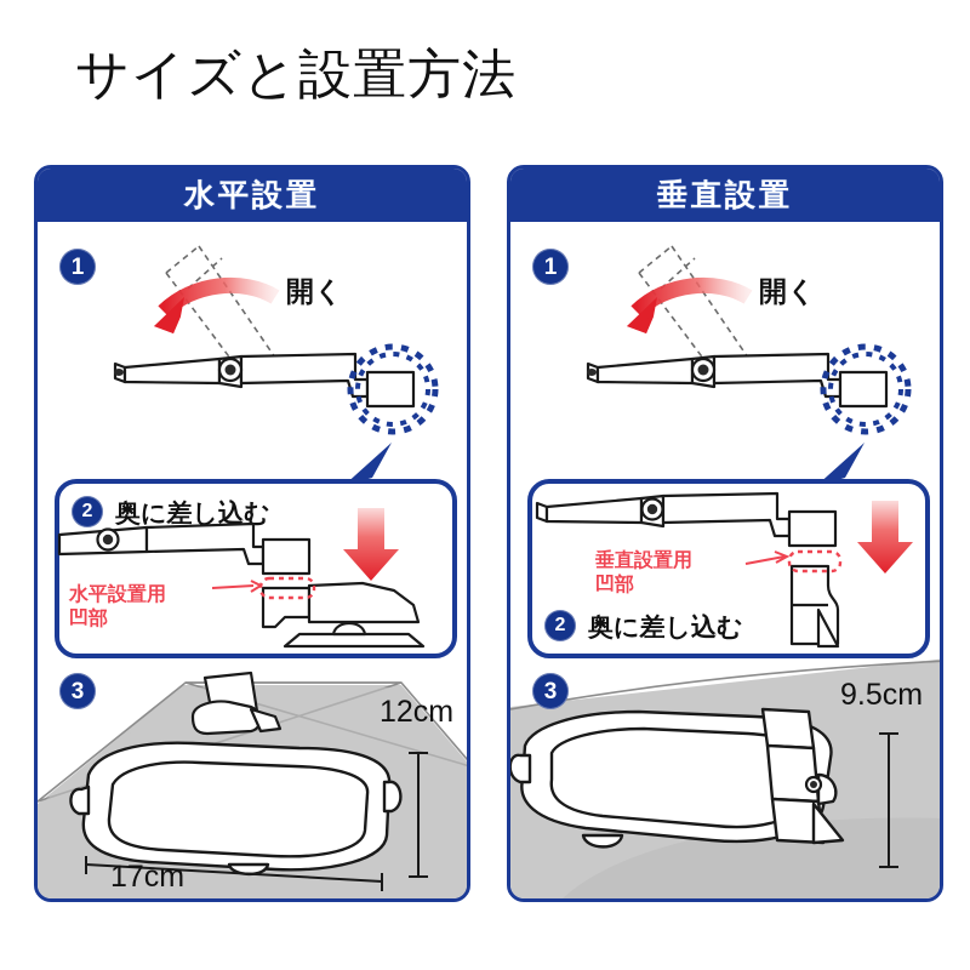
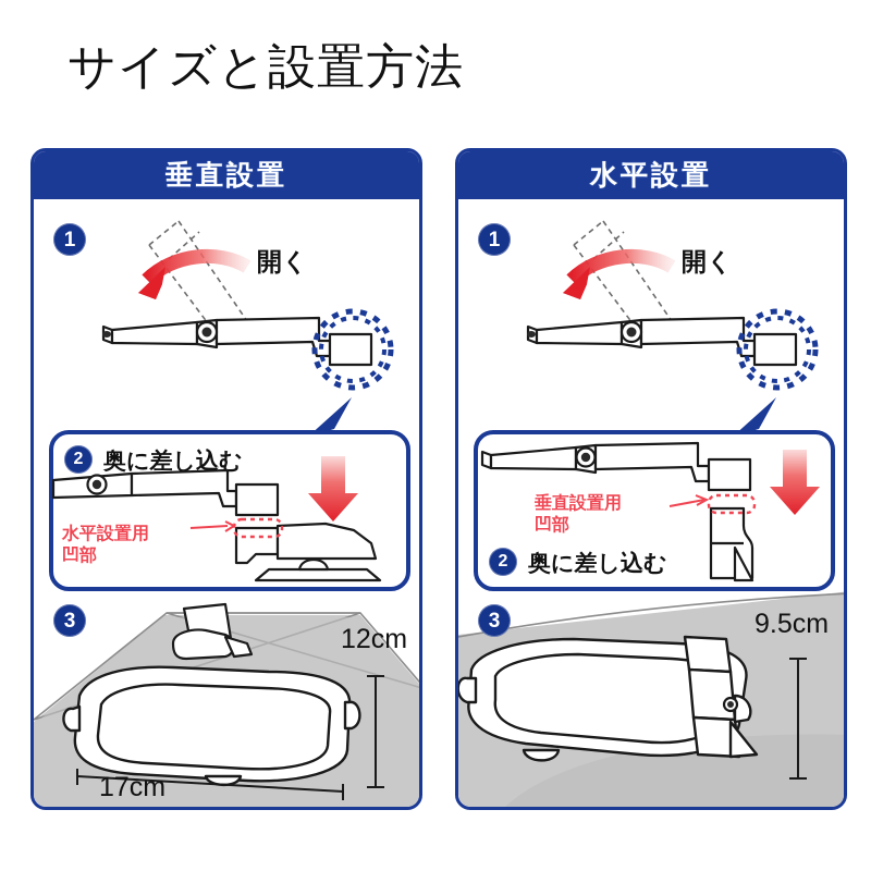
  サイズと設置方法
- 水平設置
+ 垂直設置
  1
  開く
  2
  奥に差し込む
  水平設置用
  凹部
  3
  12cm
  17cm
- 垂直設置
+ 水平設置
  1
  開く
  2
  奥に差し込む
  垂直設置用
  凹部
  3
  9.5cm
